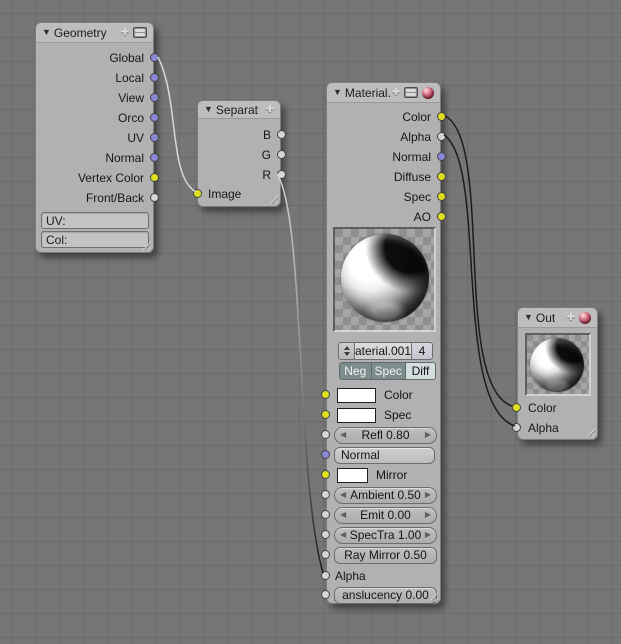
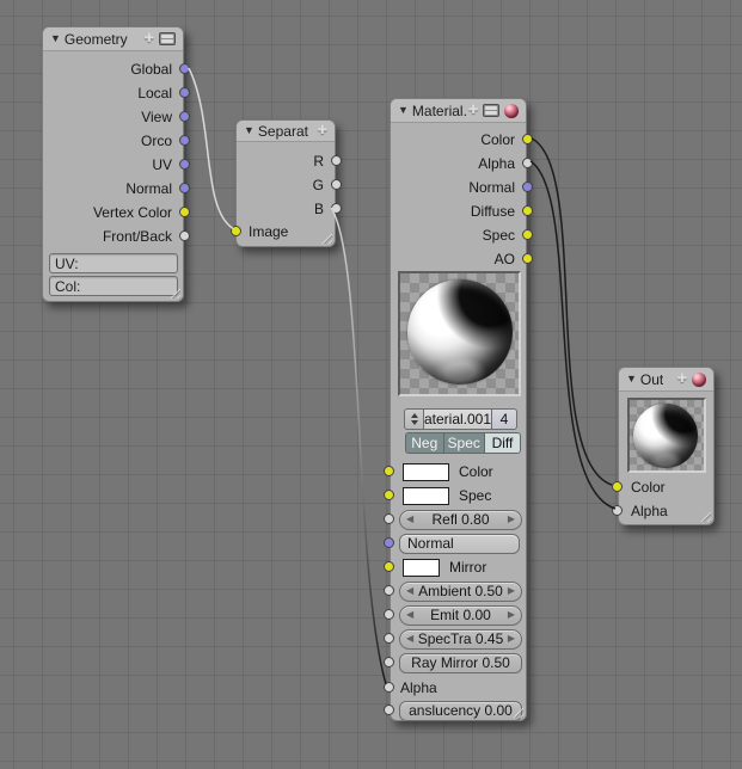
  ▼
  Geometry
  ✚
  Global
  Local
  View
  Orco
  UV
  Normal
  Vertex Color
  Front/Back
  UV:
  Col:
  ▼
  Separat
  ✚
- B
+ R
  G
- R
+ B
  Image
  ▼
  Material.
  ✚
  Color
  Alpha
  Normal
  Diffuse
  Spec
  AO
  aterial.001
  4
  Neg
  Spec
  Diff
  Color
  Spec
  ◀
  Refl 0.80
  ▶
  Normal
  Mirror
  ◀
  Ambient 0.50
  ▶
  ◀
  Emit 0.00
  ▶
  ◀
- SpecTra 1.00
+ SpecTra 0.45
  ▶
  Ray Mirror 0.50
  Alpha
  anslucency 0.00
  ▼
  Out
  ✚
  Color
  Alpha
